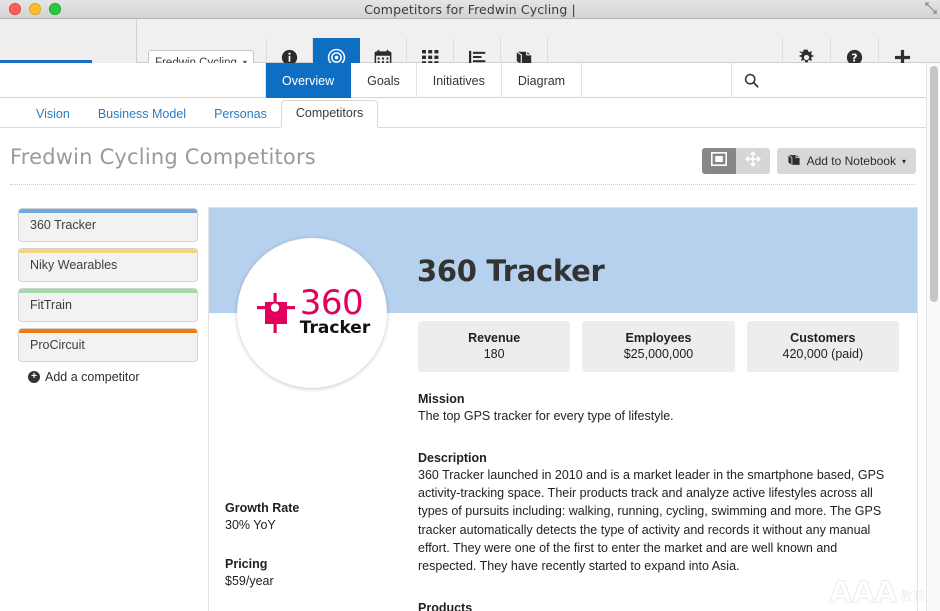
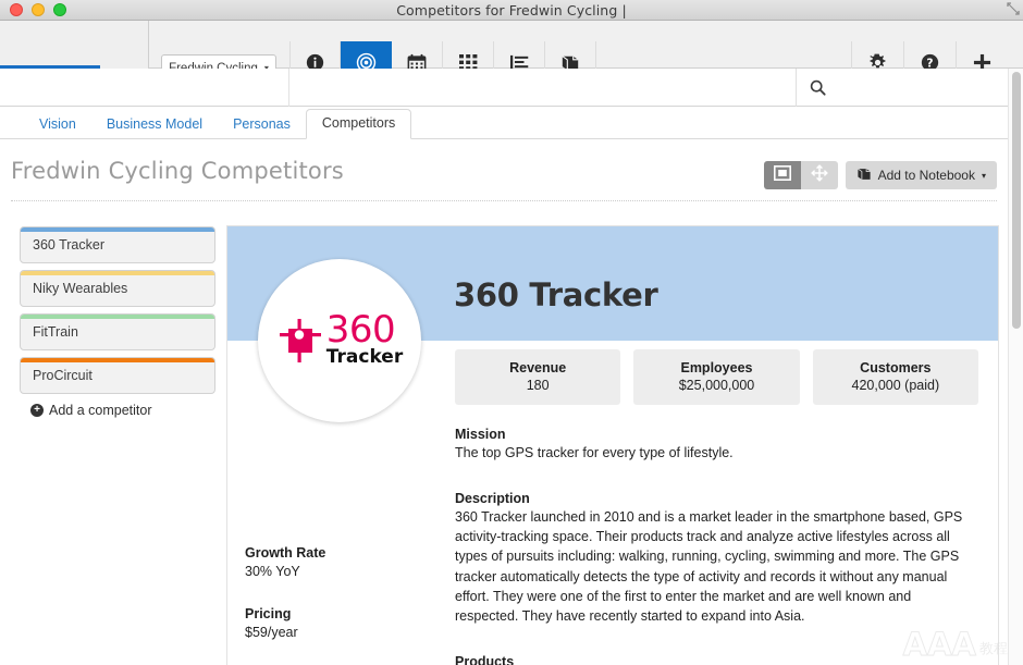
  Competitors for Fredwin Cycling |
  ?
- Overview
- Goals
- Initiatives
- Diagram
  Vision
  Business Model
  Personas
  Competitors
  Fredwin Cycling Competitors
  Add to Notebook
  ▾
  360 Tracker
  Niky Wearables
  FitTrain
  ProCircuit
  +
  Add a competitor
  360 Tracker
  360
  Tracker
  Growth Rate
  30% YoY
  Pricing
  $59/year
  Revenue
  180
  Employees
  $25,000,000
  Customers
  420,000 (paid)
  Mission
  The top GPS tracker for every type of lifestyle.
  Description
  360 Tracker launched in 2010 and is a market leader in the smartphone based, GPS activity-tracking space. Their products track and analyze active lifestyles across all types of pursuits including: walking, running, cycling, swimming and more. The GPS tracker automatically detects the type of activity and records it without any manual effort. They were one of the first to enter the market and are well known and respected. They have recently started to expand into Asia.
  Products
  教程
